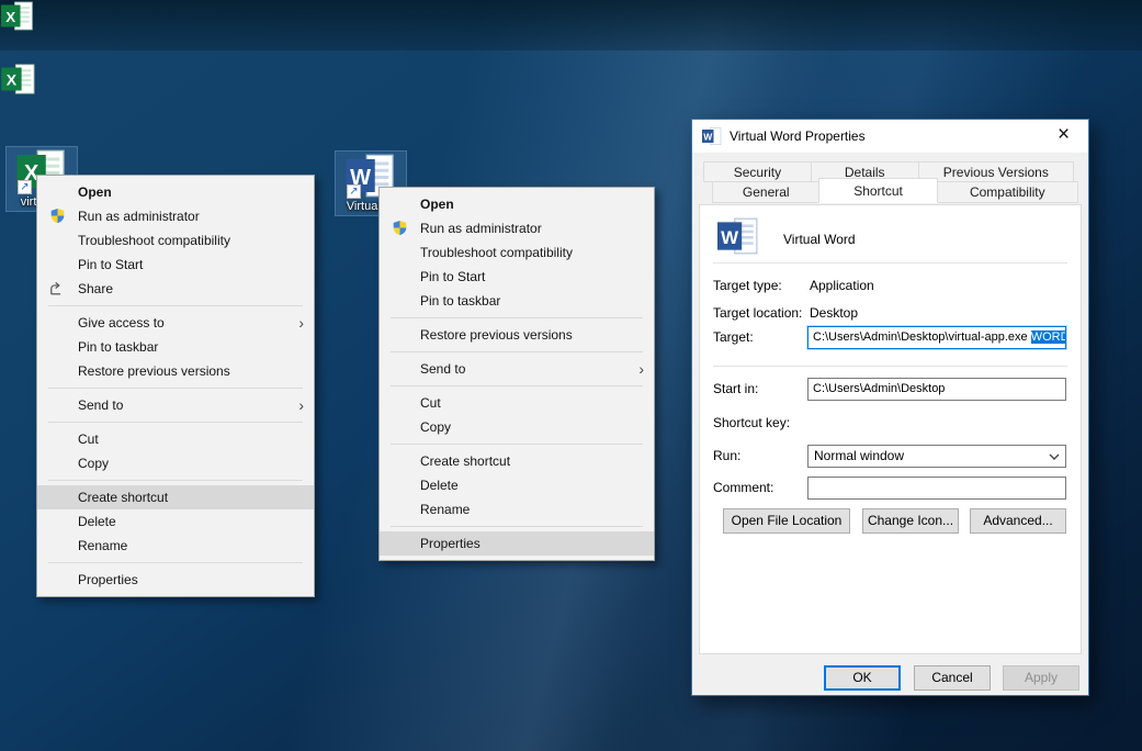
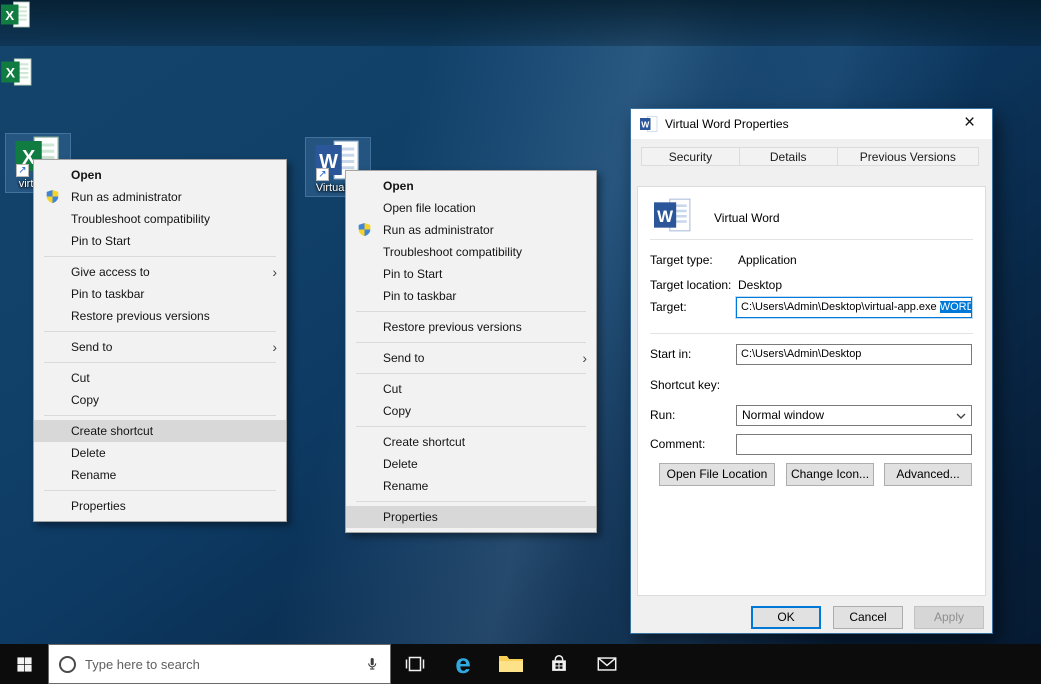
  X
  X
  X
  ↗
  W
  ↗
  Virtua
  Open
  Run as administrator
  Troubleshoot compatibility
  Pin to Start
- Share
  Give access to
  ›
  Pin to taskbar
  Restore previous versions
  Send to
  ›
  Cut
  Copy
  Create shortcut
  Delete
  Rename
  Properties
  Open
+ Open file location
  Run as administrator
  Troubleshoot compatibility
  Pin to Start
  Pin to taskbar
  Restore previous versions
  Send to
  ›
  Cut
  Copy
  Create shortcut
  Delete
  Rename
  Properties
  W
  Virtual Word Properties
  ×
  Security
  Details
  Previous Versions
- General
- Shortcut
- Compatibility
  W
  Virtual Word
  Target type:
  Application
  Target location:
  Desktop
  Target:
  C:\Users\Admin\Desktop\virtual-app.exe WORD
  Start in:
  C:\Users\Admin\Desktop
  Shortcut key:
  Run:
  Normal window
  Comment:
  Open File Location
  Change Icon...
  Advanced...
  OK
  Cancel
  Apply
+ Type here to search
+ e
